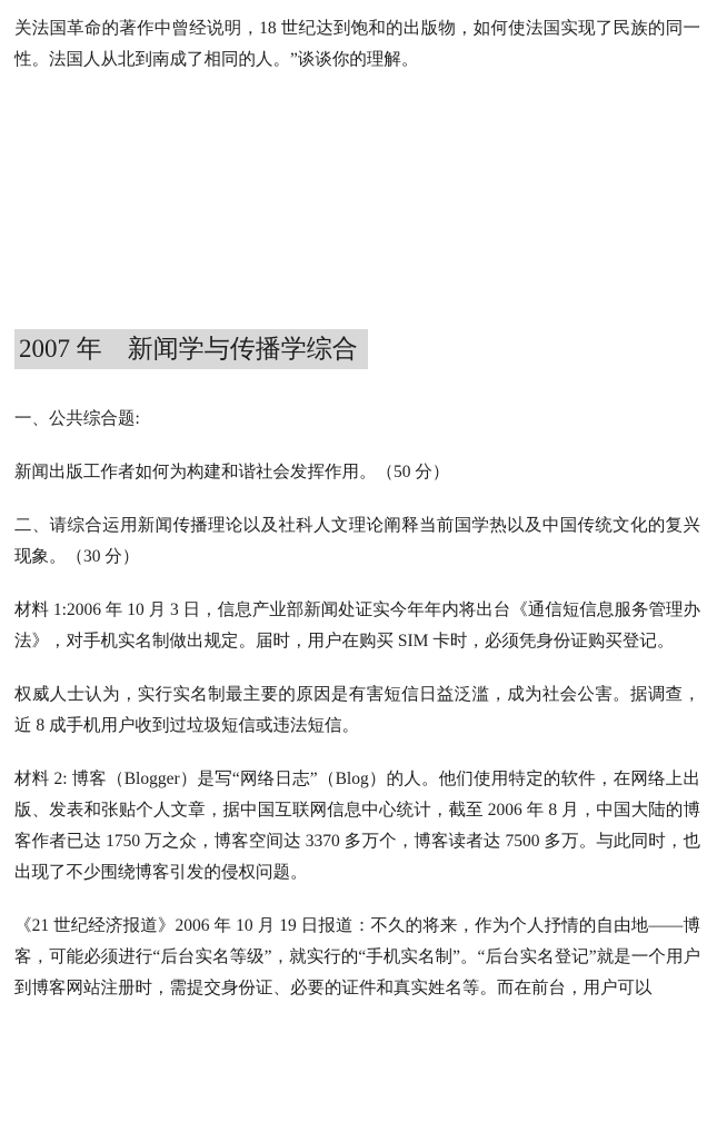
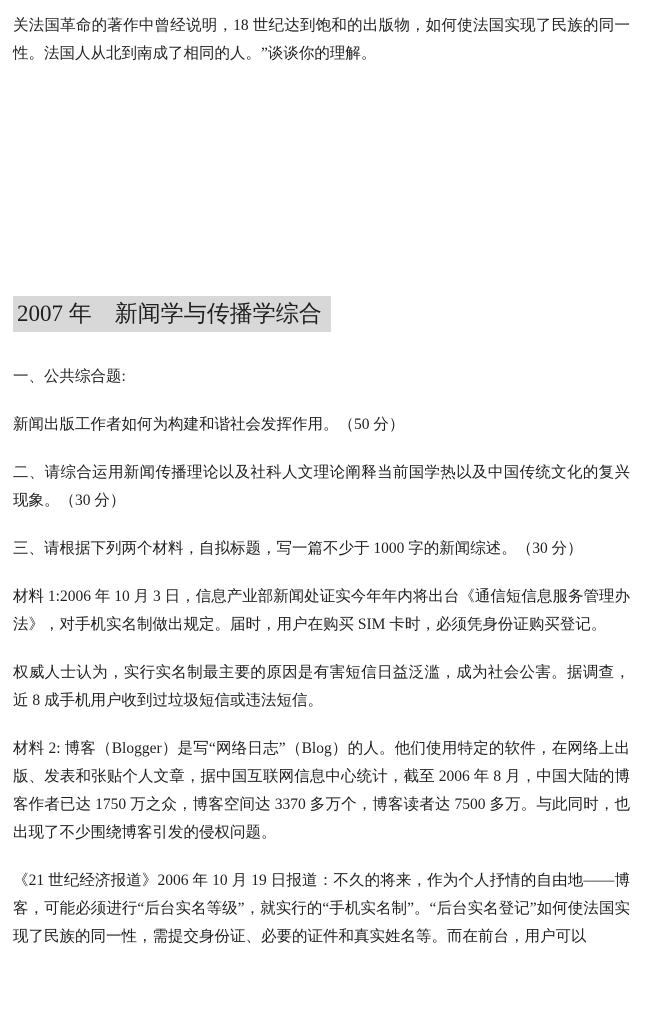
  关法国革命的著作中曾经说明，18 世纪达到饱和的出版物，如何使法国实现了民族的同一性。法国人从北到南成了相同的人。”谈谈你的理解。
  2007 年 新闻学与传播学综合
  一、公共综合题:
  新闻出版工作者如何为构建和谐社会发挥作用。（50 分）
  二、请综合运用新闻传播理论以及社科人文理论阐释当前国学热以及中国传统文化的复兴现象。（30 分）
+ 三、请根据下列两个材料，自拟标题，写一篇不少于 1000 字的新闻综述。（30 分）
  材料 1:2006 年 10 月 3 日，信息产业部新闻处证实今年年内将出台《通信短信息服务管理办法》，对手机实名制做出规定。届时，用户在购买 SIM 卡时，必须凭身份证购买登记。
  权威人士认为，实行实名制最主要的原因是有害短信日益泛滥，成为社会公害。据调查，近 8 成手机用户收到过垃圾短信或违法短信。
  材料 2: 博客（Blogger）是写“网络日志”（Blog）的人。他们使用特定的软件，在网络上出版、发表和张贴个人文章，据中国互联网信息中心统计，截至 2006 年 8 月，中国大陆的博客作者已达 1750 万之众，博客空间达 3370 多万个，博客读者达 7500 多万。与此同时，也出现了不少围绕博客引发的侵权问题。
- 《21 世纪经济报道》2006 年 10 月 19 日报道：不久的将来，作为个人抒情的自由地——博客，可能必须进行“后台实名等级”，就实行的“手机实名制”。“后台实名登记”就是一个用户到博客网站注册时，需提交身份证、必要的证件和真实姓名等。而在前台，用户可以
+ 《21 世纪经济报道》2006 年 10 月 19 日报道：不久的将来，作为个人抒情的自由地——博客，可能必须进行“后台实名等级”，就实行的“手机实名制”。“后台实名登记”如何使法国实现了民族的同一性，需提交身份证、必要的证件和真实姓名等。而在前台，用户可以
